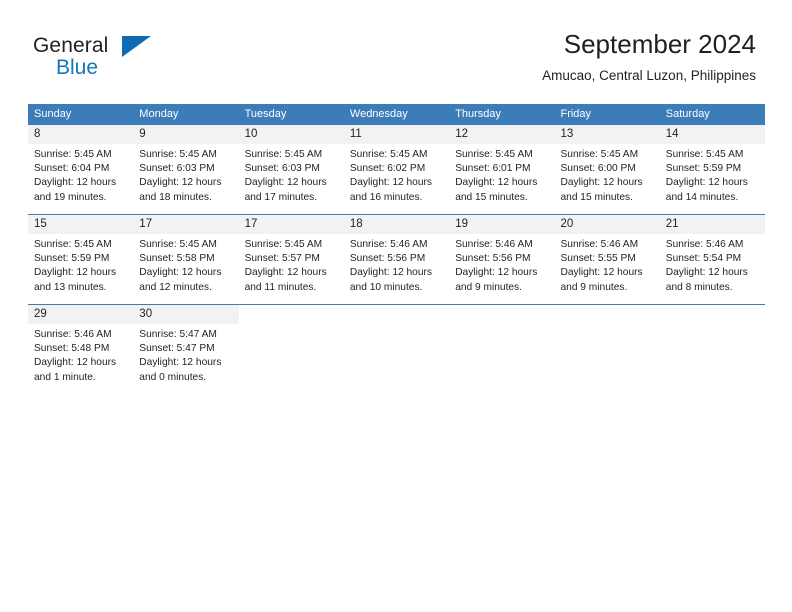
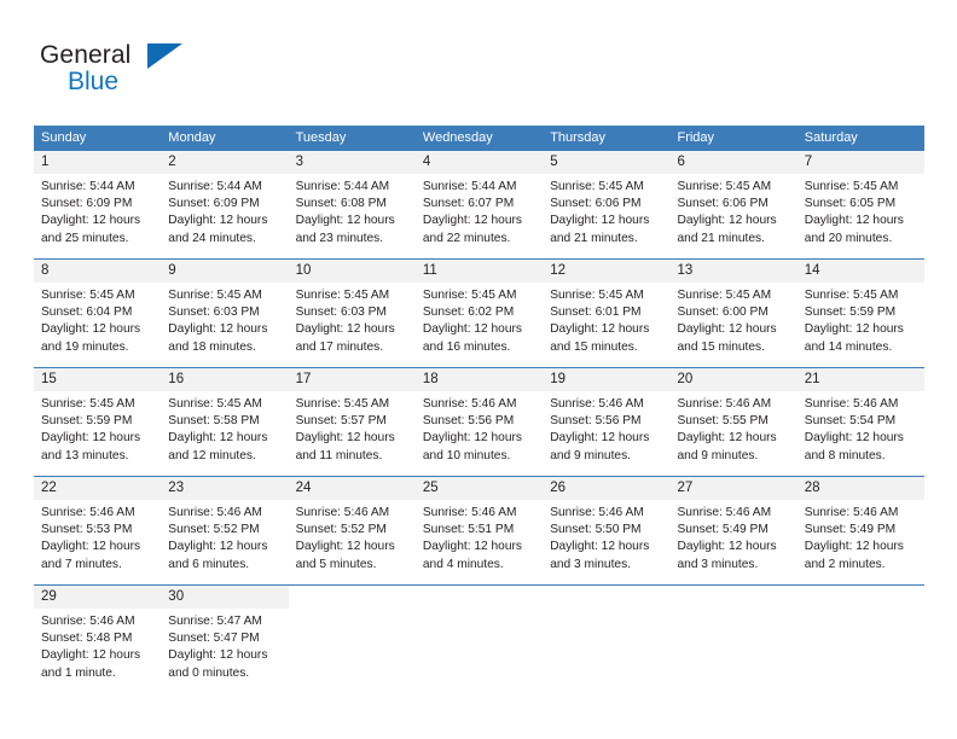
  General
  Blue
- September 2024
- Amucao, Central Luzon, Philippines
  Sunday	Monday	Tuesday	Wednesday	Thursday	Friday	Saturday
+ 1 Sunrise: 5:44 AM Sunset: 6:09 PM Daylight: 12 hours and 25 minutes.	2 Sunrise: 5:44 AM Sunset: 6:09 PM Daylight: 12 hours and 24 minutes.	3 Sunrise: 5:44 AM Sunset: 6:08 PM Daylight: 12 hours and 23 minutes.	4 Sunrise: 5:44 AM Sunset: 6:07 PM Daylight: 12 hours and 22 minutes.	5 Sunrise: 5:45 AM Sunset: 6:06 PM Daylight: 12 hours and 21 minutes.	6 Sunrise: 5:45 AM Sunset: 6:06 PM Daylight: 12 hours and 21 minutes.	7 Sunrise: 5:45 AM Sunset: 6:05 PM Daylight: 12 hours and 20 minutes.
  8 Sunrise: 5:45 AM Sunset: 6:04 PM Daylight: 12 hours and 19 minutes.	9 Sunrise: 5:45 AM Sunset: 6:03 PM Daylight: 12 hours and 18 minutes.	10 Sunrise: 5:45 AM Sunset: 6:03 PM Daylight: 12 hours and 17 minutes.	11 Sunrise: 5:45 AM Sunset: 6:02 PM Daylight: 12 hours and 16 minutes.	12 Sunrise: 5:45 AM Sunset: 6:01 PM Daylight: 12 hours and 15 minutes.	13 Sunrise: 5:45 AM Sunset: 6:00 PM Daylight: 12 hours and 15 minutes.	14 Sunrise: 5:45 AM Sunset: 5:59 PM Daylight: 12 hours and 14 minutes.
- 15 Sunrise: 5:45 AM Sunset: 5:59 PM Daylight: 12 hours and 13 minutes.	17 Sunrise: 5:45 AM Sunset: 5:58 PM Daylight: 12 hours and 12 minutes.	17 Sunrise: 5:45 AM Sunset: 5:57 PM Daylight: 12 hours and 11 minutes.	18 Sunrise: 5:46 AM Sunset: 5:56 PM Daylight: 12 hours and 10 minutes.	19 Sunrise: 5:46 AM Sunset: 5:56 PM Daylight: 12 hours and 9 minutes.	20 Sunrise: 5:46 AM Sunset: 5:55 PM Daylight: 12 hours and 9 minutes.	21 Sunrise: 5:46 AM Sunset: 5:54 PM Daylight: 12 hours and 8 minutes.
+ 15 Sunrise: 5:45 AM Sunset: 5:59 PM Daylight: 12 hours and 13 minutes.	16 Sunrise: 5:45 AM Sunset: 5:58 PM Daylight: 12 hours and 12 minutes.	17 Sunrise: 5:45 AM Sunset: 5:57 PM Daylight: 12 hours and 11 minutes.	18 Sunrise: 5:46 AM Sunset: 5:56 PM Daylight: 12 hours and 10 minutes.	19 Sunrise: 5:46 AM Sunset: 5:56 PM Daylight: 12 hours and 9 minutes.	20 Sunrise: 5:46 AM Sunset: 5:55 PM Daylight: 12 hours and 9 minutes.	21 Sunrise: 5:46 AM Sunset: 5:54 PM Daylight: 12 hours and 8 minutes.
+ 22 Sunrise: 5:46 AM Sunset: 5:53 PM Daylight: 12 hours and 7 minutes.	23 Sunrise: 5:46 AM Sunset: 5:52 PM Daylight: 12 hours and 6 minutes.	24 Sunrise: 5:46 AM Sunset: 5:52 PM Daylight: 12 hours and 5 minutes.	25 Sunrise: 5:46 AM Sunset: 5:51 PM Daylight: 12 hours and 4 minutes.	26 Sunrise: 5:46 AM Sunset: 5:50 PM Daylight: 12 hours and 3 minutes.	27 Sunrise: 5:46 AM Sunset: 5:49 PM Daylight: 12 hours and 3 minutes.	28 Sunrise: 5:46 AM Sunset: 5:49 PM Daylight: 12 hours and 2 minutes.
  29 Sunrise: 5:46 AM Sunset: 5:48 PM Daylight: 12 hours and 1 minute.	30 Sunrise: 5:47 AM Sunset: 5:47 PM Daylight: 12 hours and 0 minutes.
